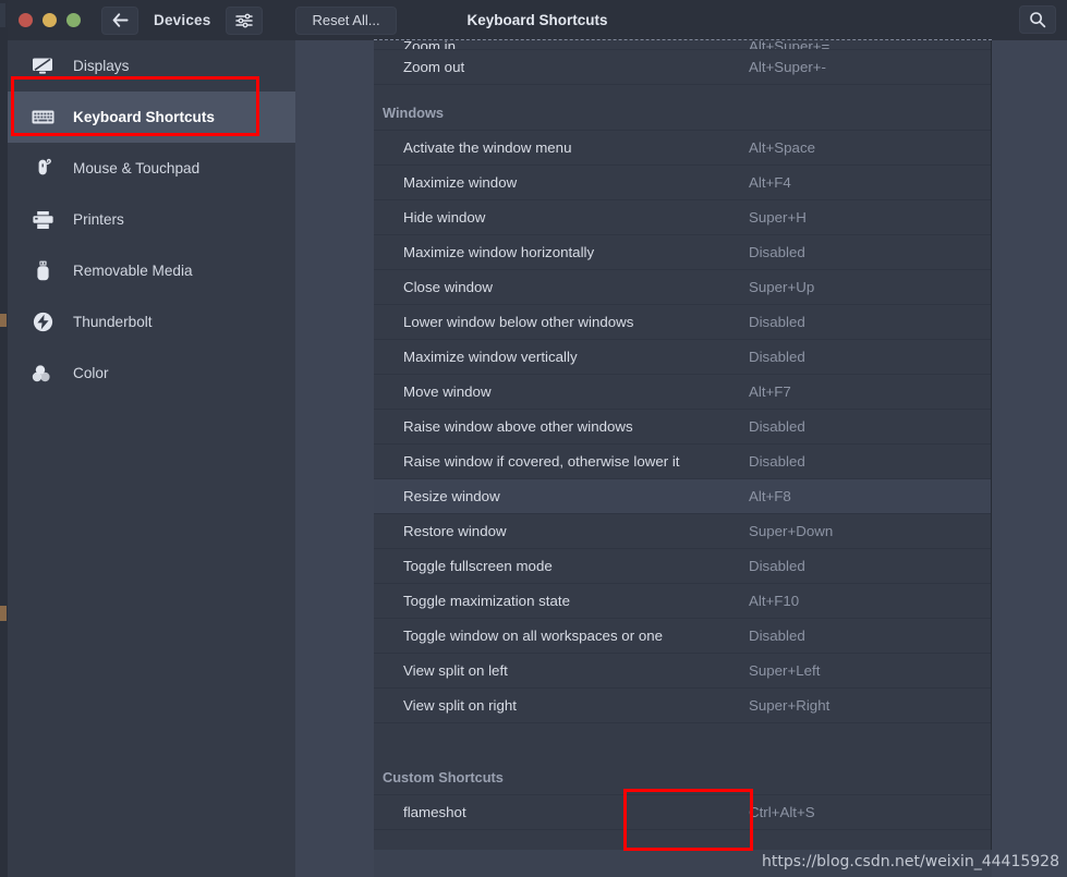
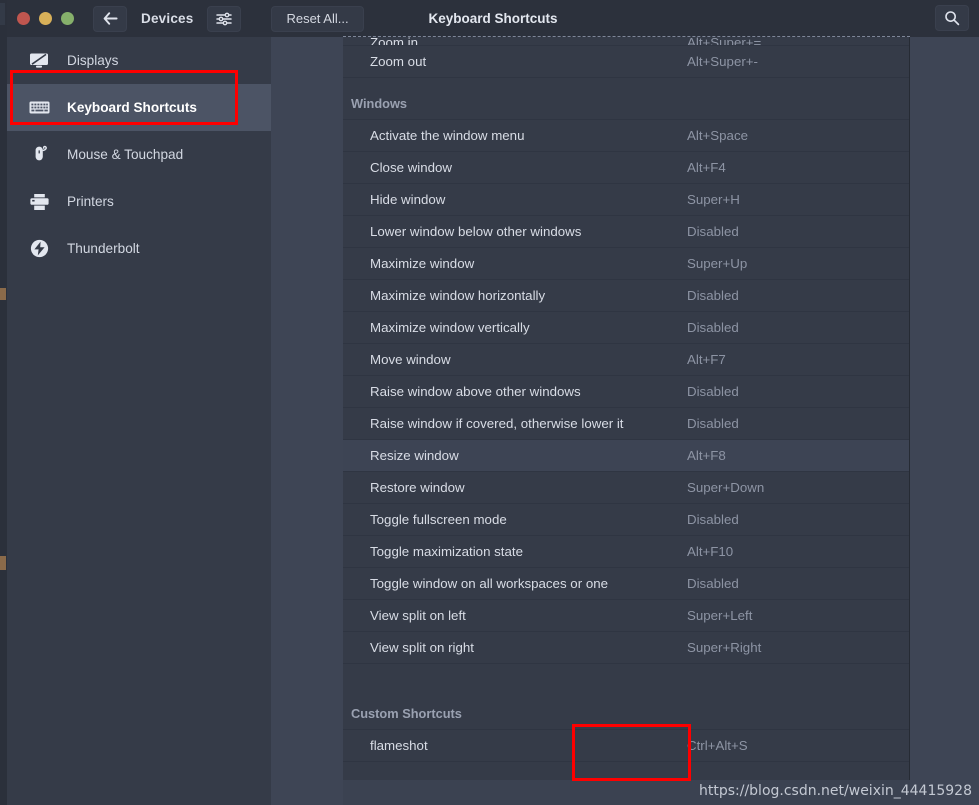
  Devices
  Reset All...
  Keyboard Shortcuts
  Displays
  Keyboard Shortcuts
  Mouse & Touchpad
  Printers
- Removable Media
  Thunderbolt
- Color
  Zoom in
  Alt+Super+=
  Zoom out
  Alt+Super+-
  Windows
  Activate the window menu
  Alt+Space
- Maximize window
+ Close window
  Alt+F4
  Hide window
  Super+H
- Maximize window horizontally
+ Lower window below other windows
  Disabled
- Close window
+ Maximize window
  Super+Up
- Lower window below other windows
+ Maximize window horizontally
  Disabled
  Maximize window vertically
  Disabled
  Move window
  Alt+F7
  Raise window above other windows
  Disabled
  Raise window if covered, otherwise lower it
  Disabled
  Resize window
  Alt+F8
  Restore window
  Super+Down
  Toggle fullscreen mode
  Disabled
  Toggle maximization state
  Alt+F10
  Toggle window on all workspaces or one
  Disabled
  View split on left
  Super+Left
  View split on right
  Super+Right
  Custom Shortcuts
  flameshot
  Ctrl+Alt+S
  https://blog.csdn.net/weixin_44415928
